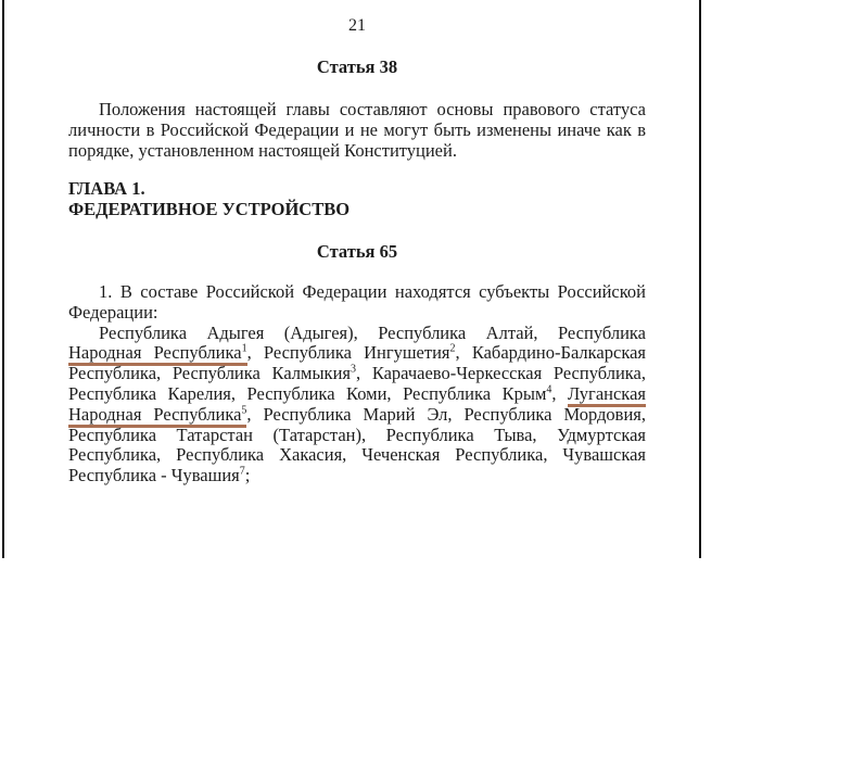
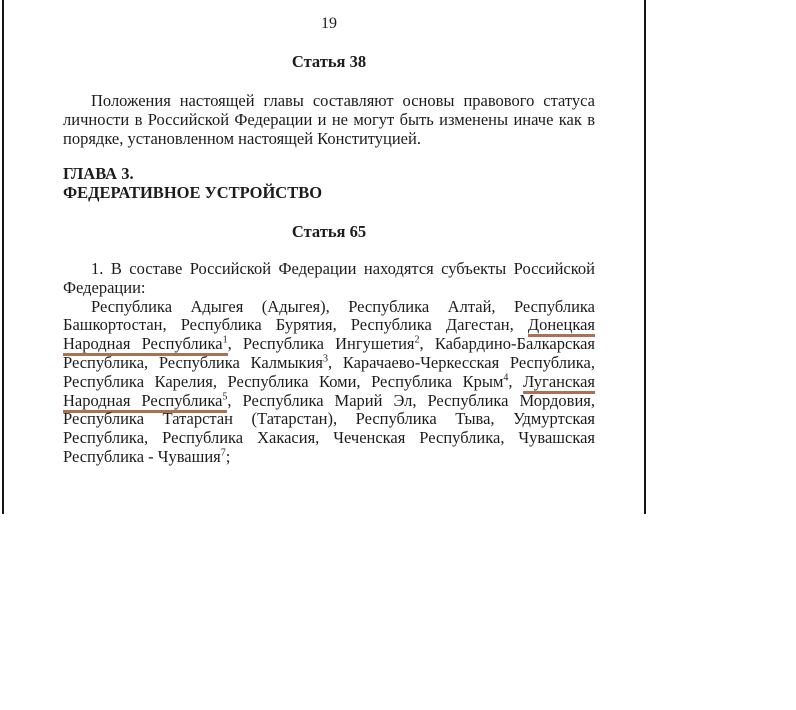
- 21
+ 19
  Статья 38
  Положения настоящей главы составляют основы правового статуса
  личности в Российской Федерации и не могут быть изменены иначе как в
  порядке, установленном настоящей Конституцией.
- ГЛАВА 1.
+ ГЛАВА 3.
  ФЕДЕРАТИВНОЕ УСТРОЙСТВО
  Статья 65
  1. В составе Российской Федерации находятся субъекты Российской
  Федерации:
  Республика Адыгея (Адыгея), Республика Алтай, Республика
+ Башкортостан, Республика Бурятия, Республика Дагестан, Донецкая
  Народная Республика1, Республика Ингушетия2, Кабардино-Балкарская
  Республика, Республика Калмыкия3, Карачаево-Черкесская Республика,
  Республика Карелия, Республика Коми, Республика Крым4, Луганская
  Народная Республика5, Республика Марий Эл, Республика Мордовия,
  Республика Татарстан (Татарстан), Республика Тыва, Удмуртская
  Республика, Республика Хакасия, Чеченская Республика, Чувашская
  Республика - Чувашия7;
